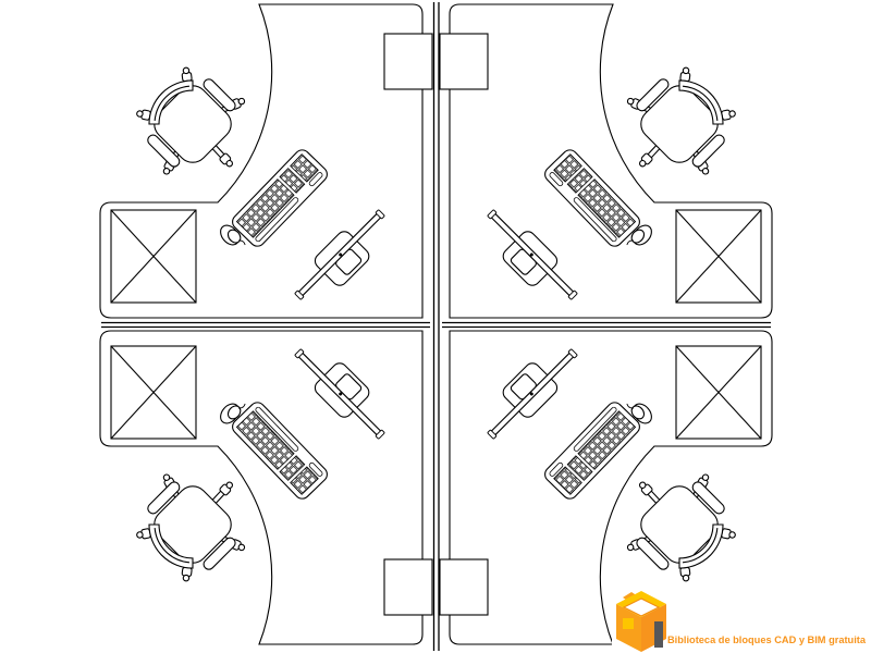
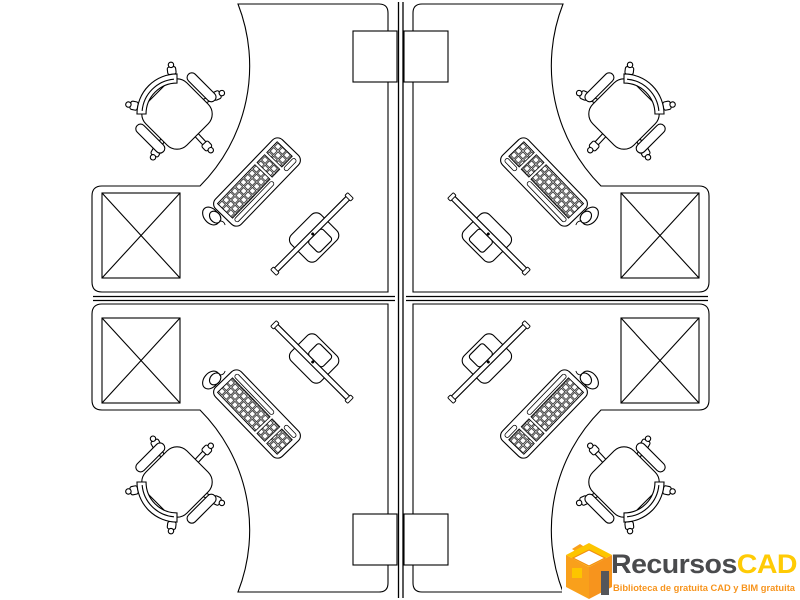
+ RecursosCAD
- Biblioteca de bloques CAD y BIM gratuita
+ Biblioteca de gratuita CAD y BIM gratuita
